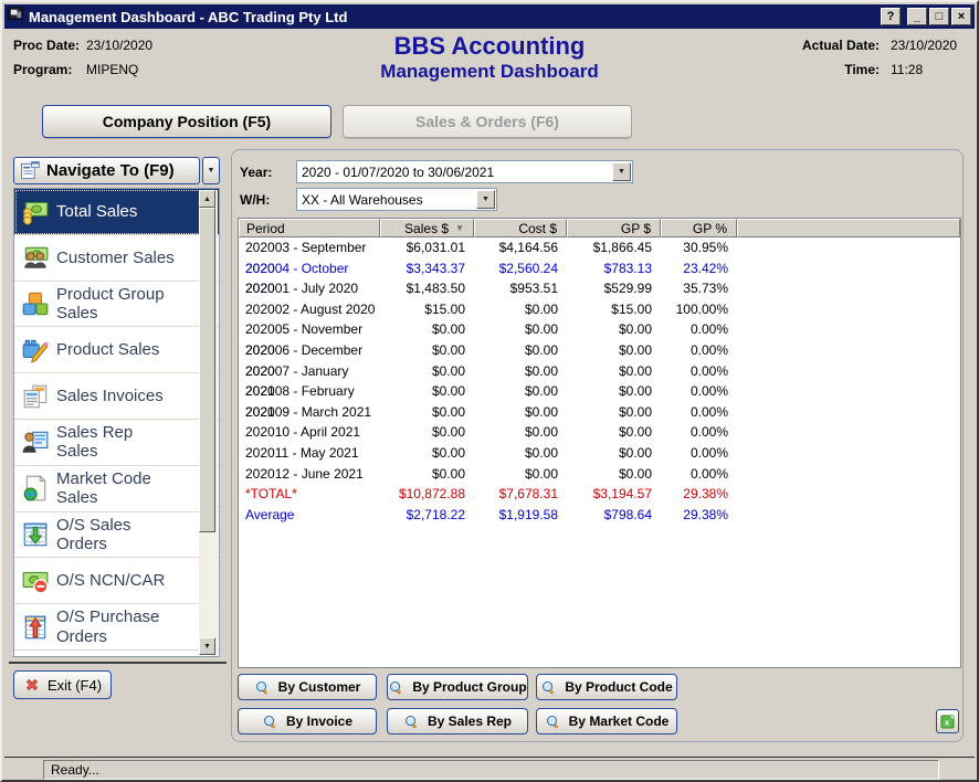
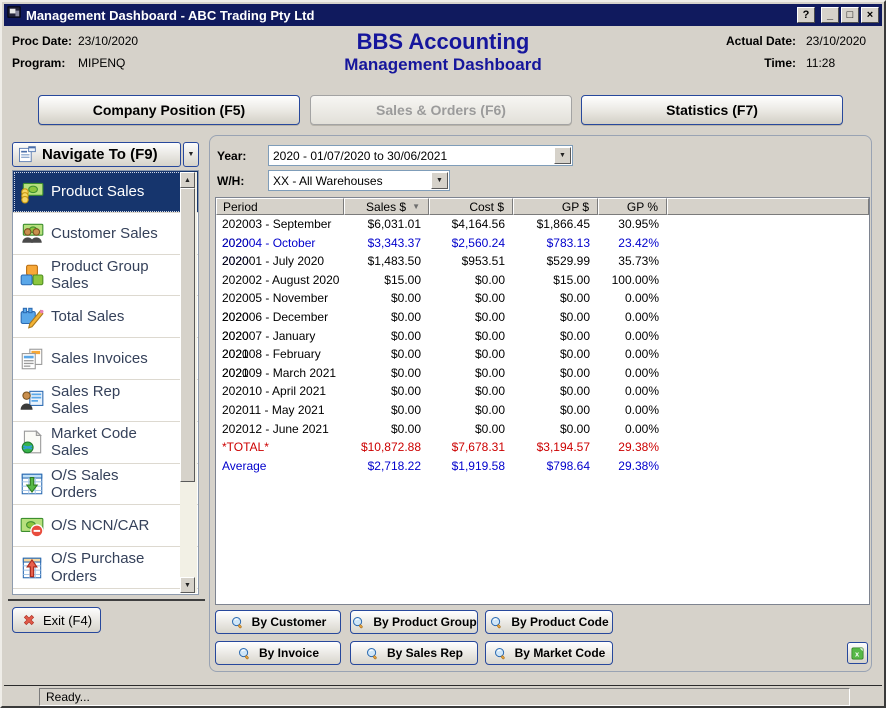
  Management Dashboard - ABC Trading Pty Ltd
  ?
  _
  □
  ×
  Proc Date:
  23/10/2020
  Program:
  MIPENQ
  BBS Accounting
  Management Dashboard
  Actual Date:
  23/10/2020
  Time:
  11:28
  Company Position (F5)
  Sales & Orders (F6)
+ Statistics (F7)
  Navigate To (F9)
- Total Sales
+ Product Sales
  Customer Sales
  Product Group
  Sales
- Product Sales
+ Total Sales
  Sales Invoices
  Sales Rep
  Sales
  Market Code
  Sales
  O/S Sales
  Orders
  O/S NCN/CAR
  O/S Purchase
  Orders
  Exit (F4)
  Year:
  2020 - 01/07/2020 to 30/06/2021
  W/H:
  XX - All Warehouses
  Period
  Sales $
  ▼
  Cost $
  GP $
  GP %
  202003 - September 2020
  $6,031.01
  $4,164.56
  $1,866.45
  30.95%
  202004 - October 2020
  $3,343.37
  $2,560.24
  $783.13
  23.42%
  202001 - July 2020
  $1,483.50
  $953.51
  $529.99
  35.73%
  202002 - August 2020
  $15.00
  $0.00
  $15.00
  100.00%
  202005 - November 2020
  $0.00
  $0.00
  $0.00
  0.00%
  202006 - December 2020
  $0.00
  $0.00
  $0.00
  0.00%
  202007 - January 2021
  $0.00
  $0.00
  $0.00
  0.00%
  202008 - February 2021
  $0.00
  $0.00
  $0.00
  0.00%
  202009 - March 2021
  $0.00
  $0.00
  $0.00
  0.00%
  202010 - April 2021
  $0.00
  $0.00
  $0.00
  0.00%
  202011 - May 2021
  $0.00
  $0.00
  $0.00
  0.00%
  202012 - June 2021
  $0.00
  $0.00
  $0.00
  0.00%
  *TOTAL*
  $10,872.88
  $7,678.31
  $3,194.57
  29.38%
  Average
  $2,718.22
  $1,919.58
  $798.64
  29.38%
  By Customer
  By Product Group
  By Product Code
  By Invoice
  By Sales Rep
  By Market Code
  x
  Ready...
